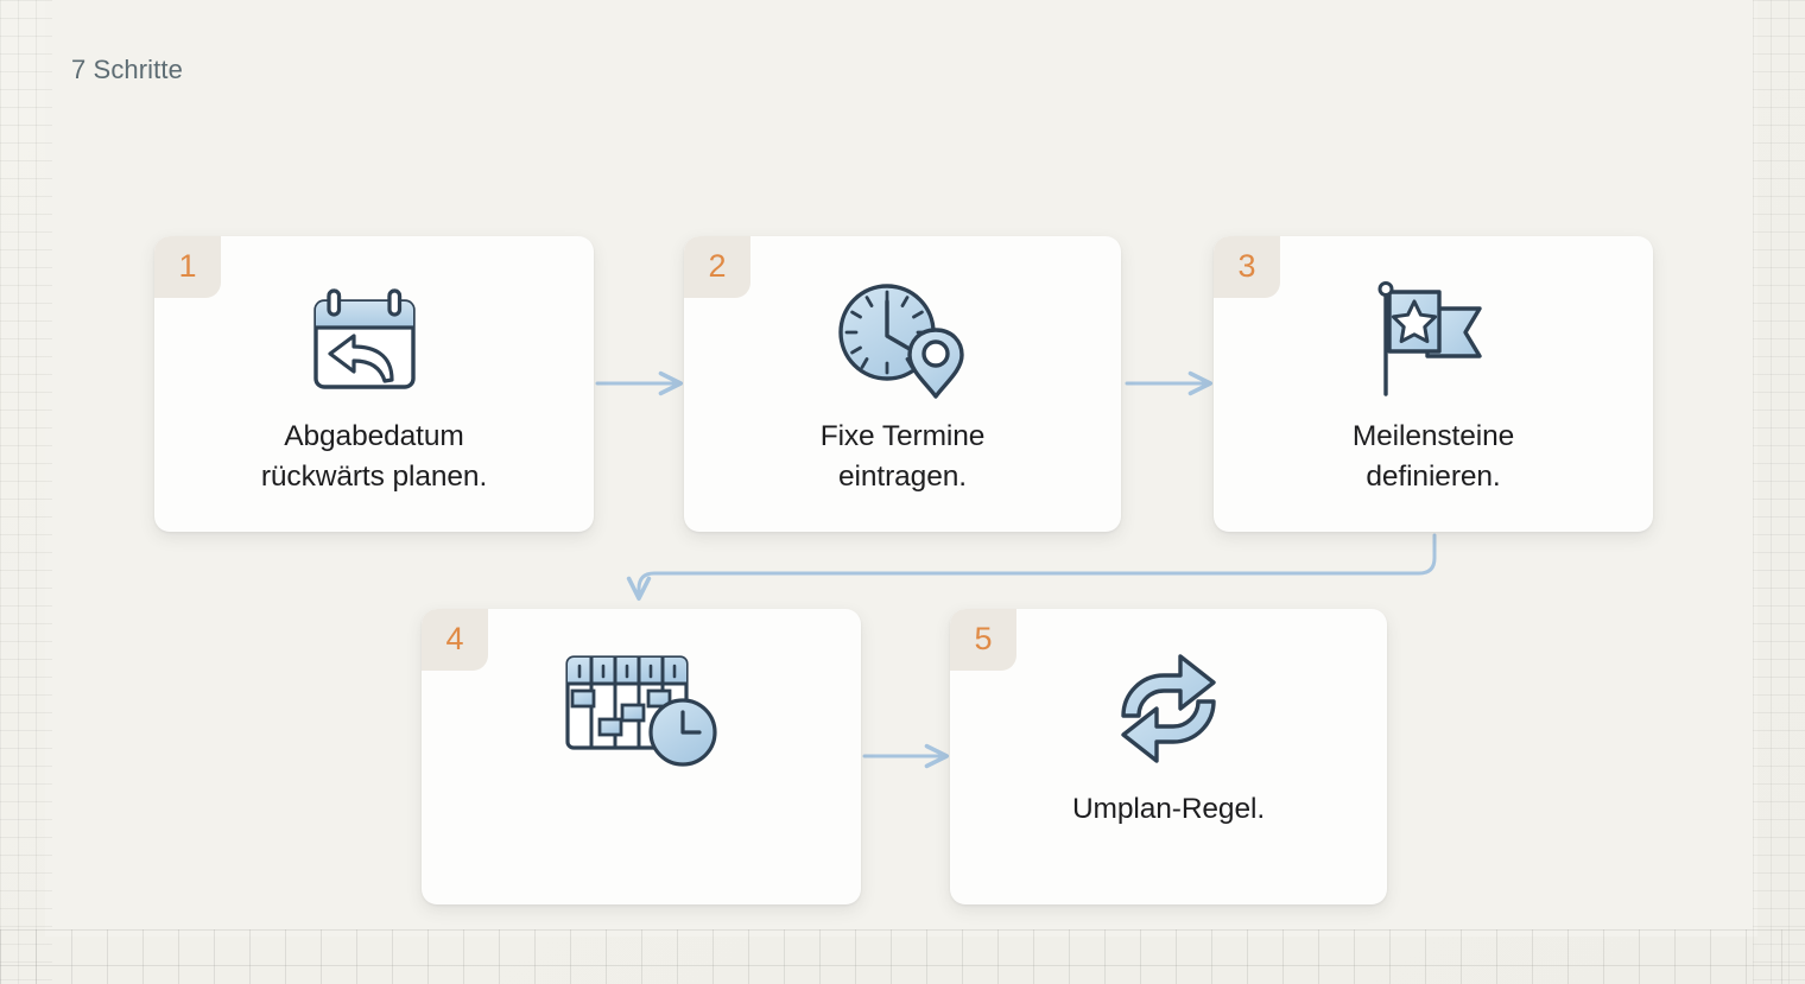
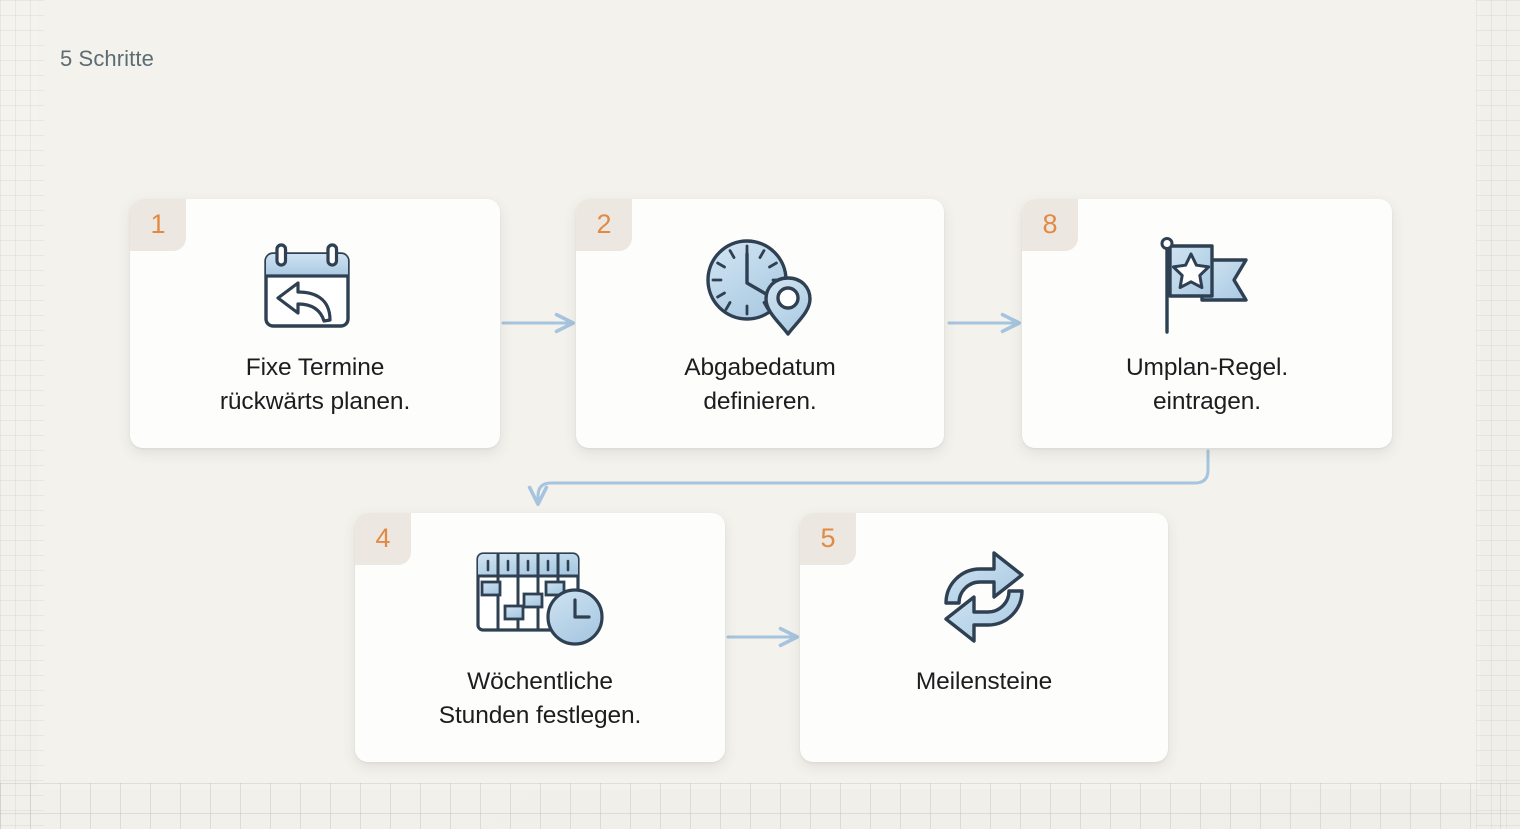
- 7 Schritte
+ 5 Schritte
  1
- Abgabedatum
+ Fixe Termine
  rückwärts planen.
  2
- Fixe Termine
+ Abgabedatum
- eintragen.
+ definieren.
- 3
+ 8
- Meilensteine
+ Umplan-Regel.
- definieren.
+ eintragen.
  4
+ Wöchentliche
+ Stunden festlegen.
  5
- Umplan-Regel.
+ Meilensteine
